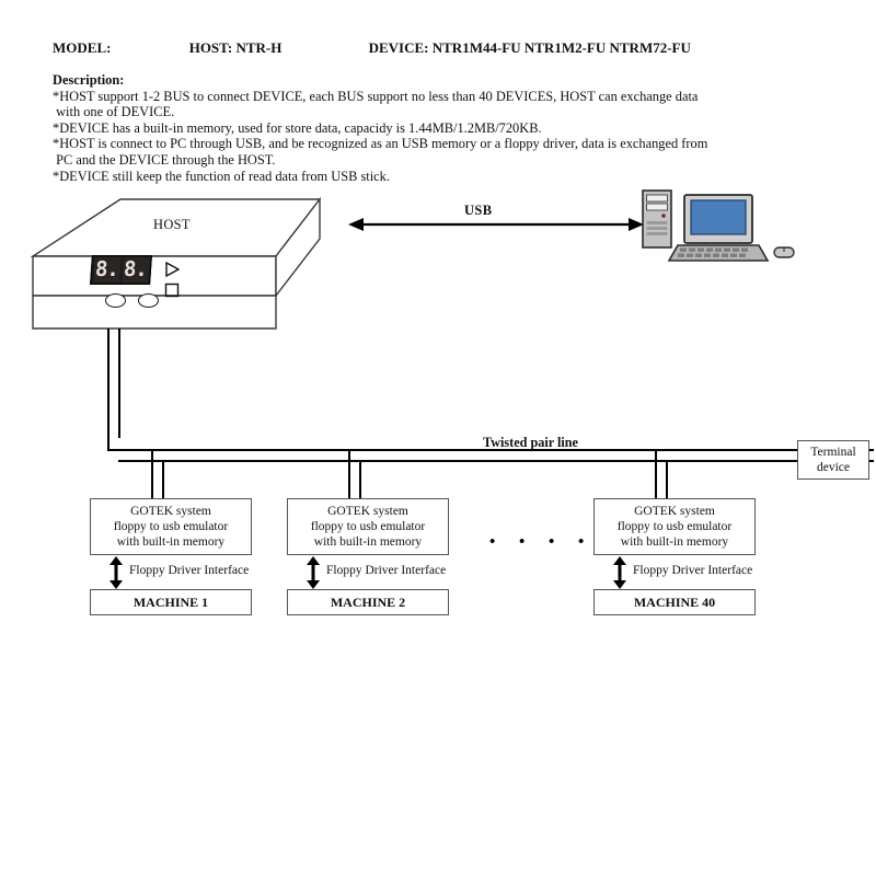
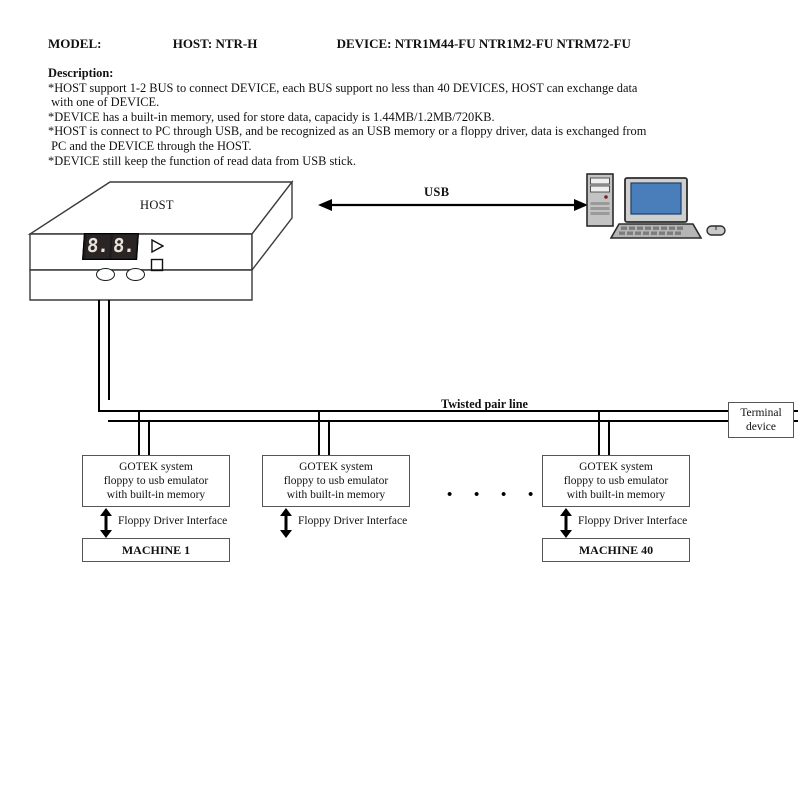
  MODEL: HOST: NTR-H DEVICE: NTR1M44-FU NTR1M2-FU NTRM72-FU
  Description:
  *HOST support 1-2 BUS to connect DEVICE, each BUS support no less than 40 DEVICES, HOST can exchange data
  with one of DEVICE.
  *DEVICE has a built-in memory, used for store data, capacidy is 1.44MB/1.2MB/720KB.
  *HOST is connect to PC through USB, and be recognized as an USB memory or a floppy driver, data is exchanged from
  PC and the DEVICE through the HOST.
  *DEVICE still keep the function of read data from USB stick.
  HOST
  USB
  Twisted pair line
  Terminal
  device
  GOTEK system
  floppy to usb emulator
  with built-in memory
  Floppy Driver Interface
  MACHINE 1
  GOTEK system
  floppy to usb emulator
  with built-in memory
  Floppy Driver Interface
- MACHINE 2
  • • • •
  GOTEK system
  floppy to usb emulator
  with built-in memory
  Floppy Driver Interface
  MACHINE 40
